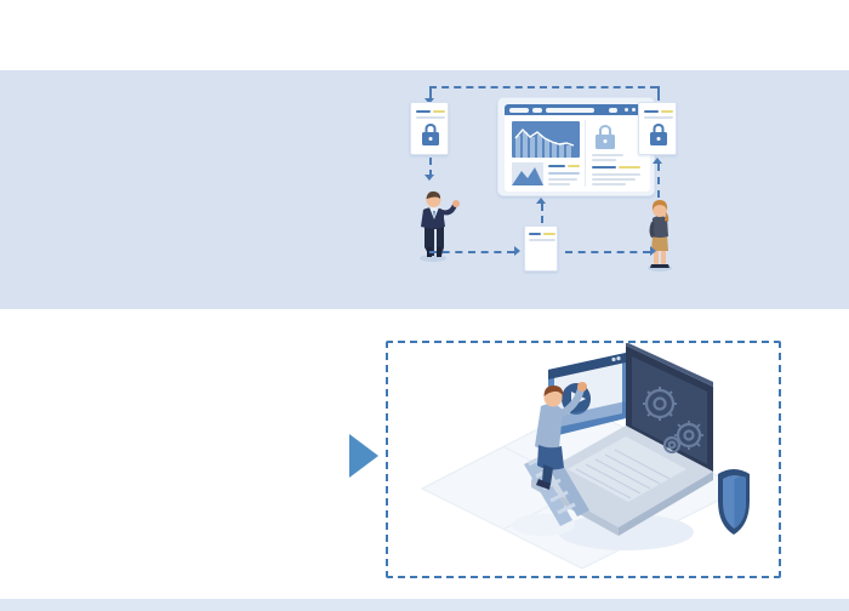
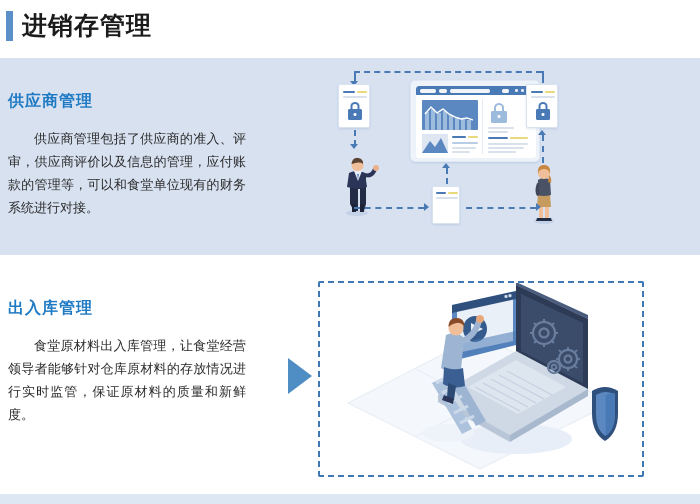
+ 进销存管理
+ 供应商管理
+ 供应商管理包括了供应商的准入、评审，供应商评价以及信息的管理，应付账款的管理等，可以和食堂单位现有的财务系统进行对接。
+ 出入库管理
+ 食堂原材料出入库管理，让食堂经营领导者能够针对仓库原材料的存放情况进行实时监管，保证原材料的质量和新鲜度。
